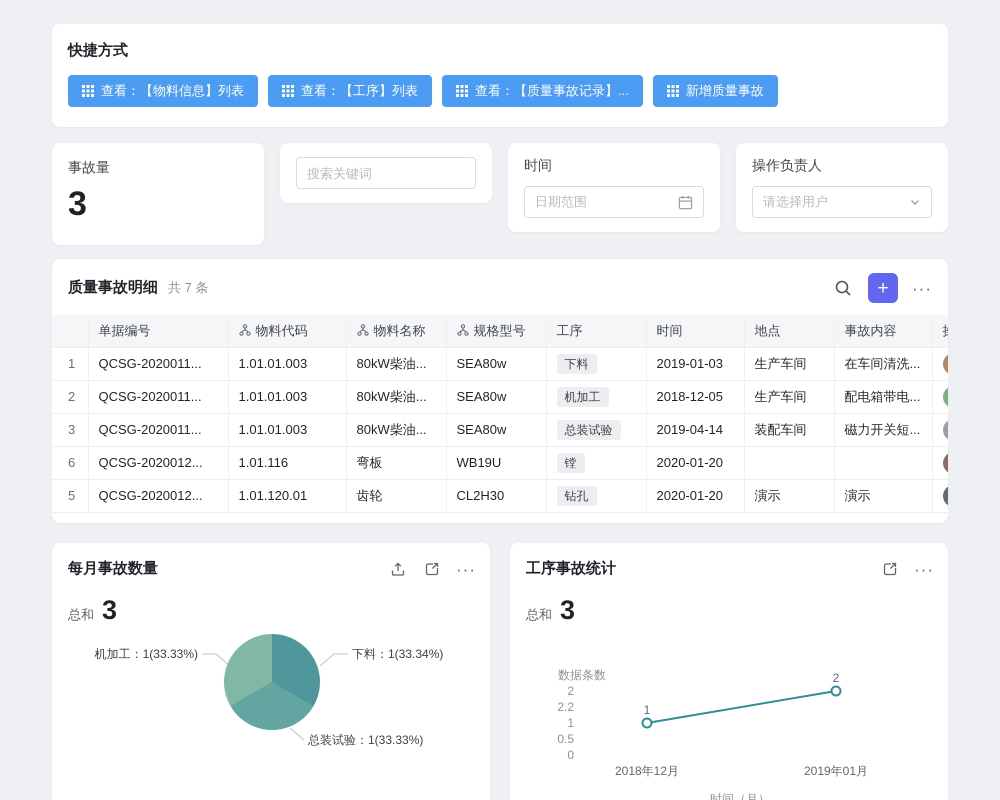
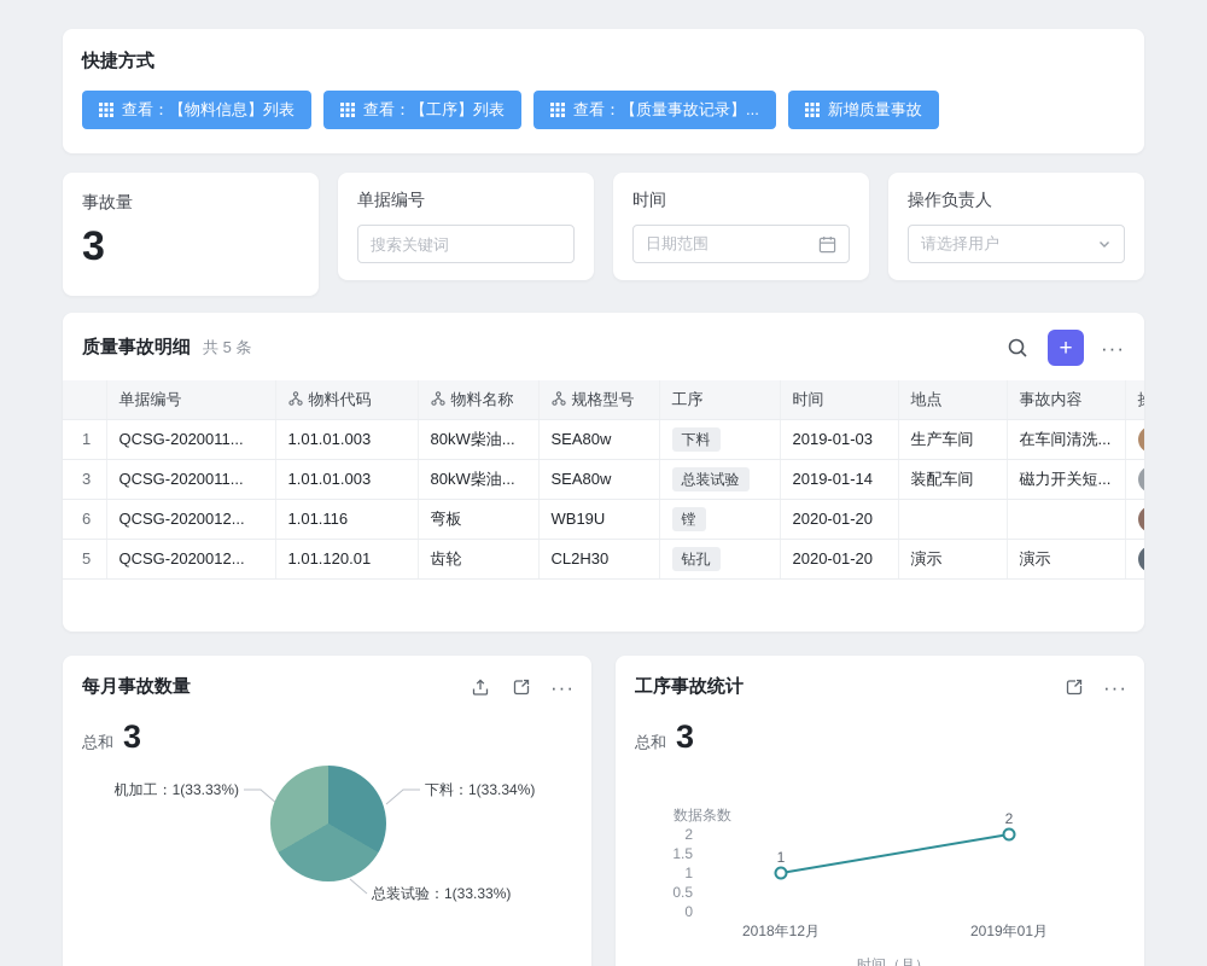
  快捷方式
  查看：【物料信息】列表
  查看：【工序】列表
  查看：【质量事故记录】...
  新增质量事故
  事故量
  3
+ 单据编号
  搜索关键词
  时间
  日期范围
  操作负责人
  请选择用户
  质量事故明细
- 共 7 条
+ 共 5 条
  +
  ···
  	单据编号	物料代码	物料名称	规格型号	工序	时间	地点	事故内容
  1	QCSG-2020011...	1.01.01.003	80kW柴油...	SEA80w	下料	2019-01-03	生产车间	在车间清洗...
- 2	QCSG-2020011...	1.01.01.003	80kW柴油...	SEA80w	机加工	2018-12-05	生产车间	配电箱带电...
- 3	QCSG-2020011...	1.01.01.003	80kW柴油...	SEA80w	总装试验	2019-04-14	装配车间	磁力开关短...
+ 3	QCSG-2020011...	1.01.01.003	80kW柴油...	SEA80w	总装试验	2019-01-14	装配车间	磁力开关短...
  6	QCSG-2020012...	1.01.116	弯板	WB19U	镗	2020-01-20
  5	QCSG-2020012...	1.01.120.01	齿轮	CL2H30	钻孔	2020-01-20	演示	演示
  每月事故数量
  ···
  总和
  3
  机加工：1(33.33%)
  下料：1(33.34%)
  总装试验：1(33.33%)
  工序事故统计
  ···
  总和
  3
  数据条数
  2
- 2.2
+ 1.5
  1
  0.5
  0
  1
  2
  2018年12月
  2019年01月
  时间（月）
